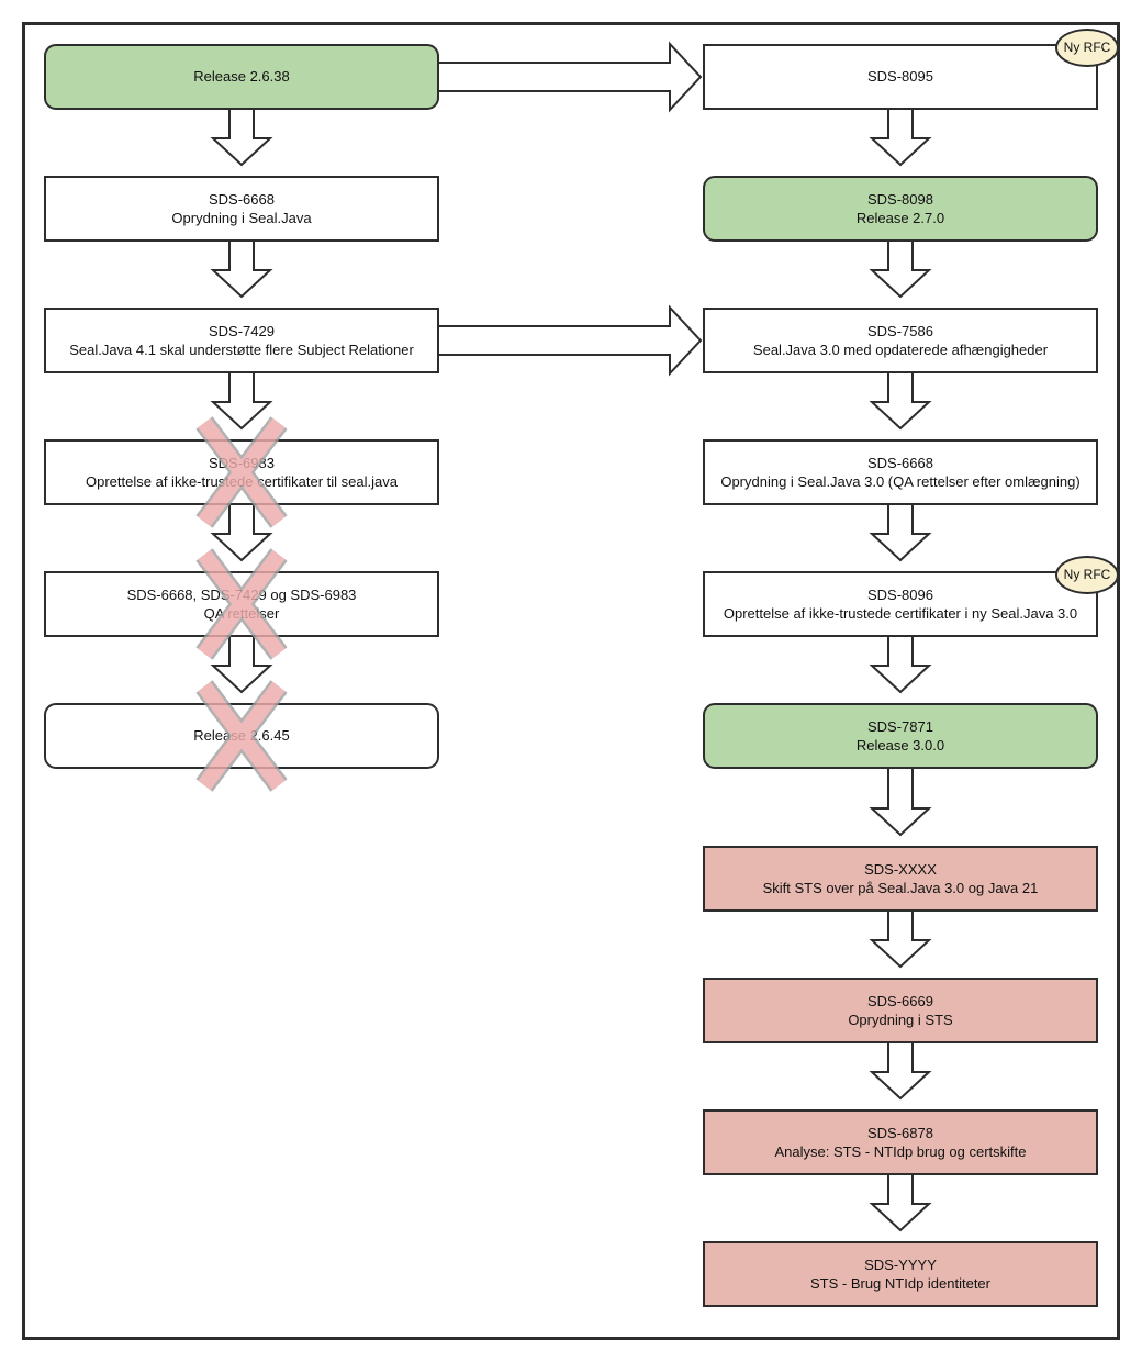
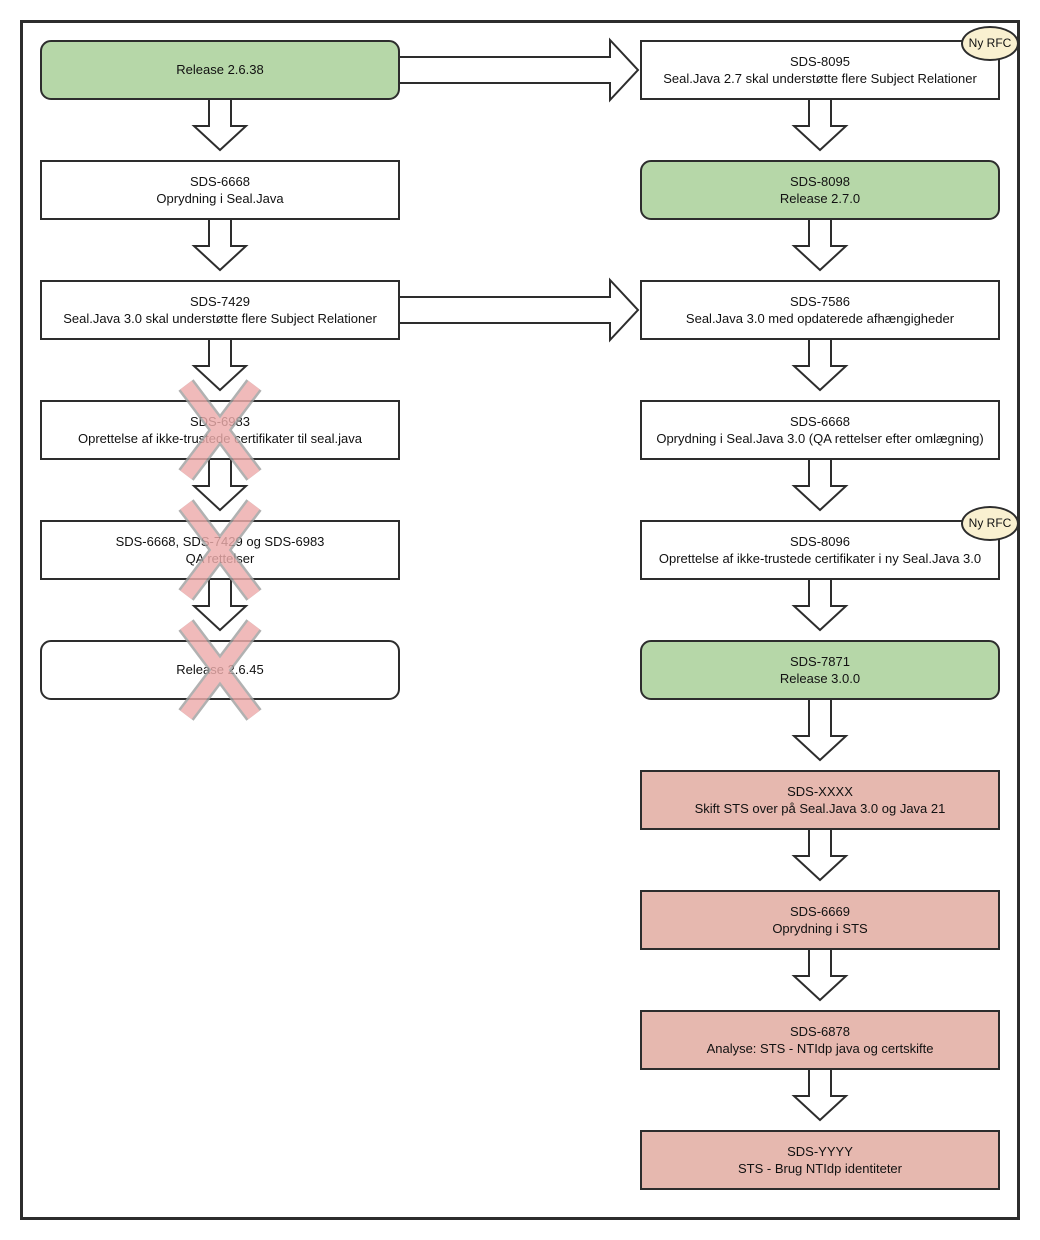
  Release 2.6.38
  SDS-6668
  Oprydning i Seal.Java
  SDS-7429
- Seal.Java 4.1 skal understøtte flere Subject Relationer
+ Seal.Java 3.0 skal understøtte flere Subject Relationer
  SDS-6983
  Oprettelse af ikke-trustede certifikater til seal.java
  SDS-6668, SDS-7429 og SDS-6983
  QA rettelser
  Release 2.6.45
  SDS-8095
+ Seal.Java 2.7 skal understøtte flere Subject Relationer
  Ny RFC
  SDS-8098
  Release 2.7.0
  SDS-7586
  Seal.Java 3.0 med opdaterede afhængigheder
  SDS-6668
  Oprydning i Seal.Java 3.0 (QA rettelser efter omlægning)
  SDS-8096
  Oprettelse af ikke-trustede certifikater i ny Seal.Java 3.0
  Ny RFC
  SDS-7871
  Release 3.0.0
  SDS-XXXX
  Skift STS over på Seal.Java 3.0 og Java 21
  SDS-6669
  Oprydning i STS
  SDS-6878
- Analyse: STS - NTIdp brug og certskifte
+ Analyse: STS - NTIdp java og certskifte
  SDS-YYYY
  STS - Brug NTIdp identiteter
